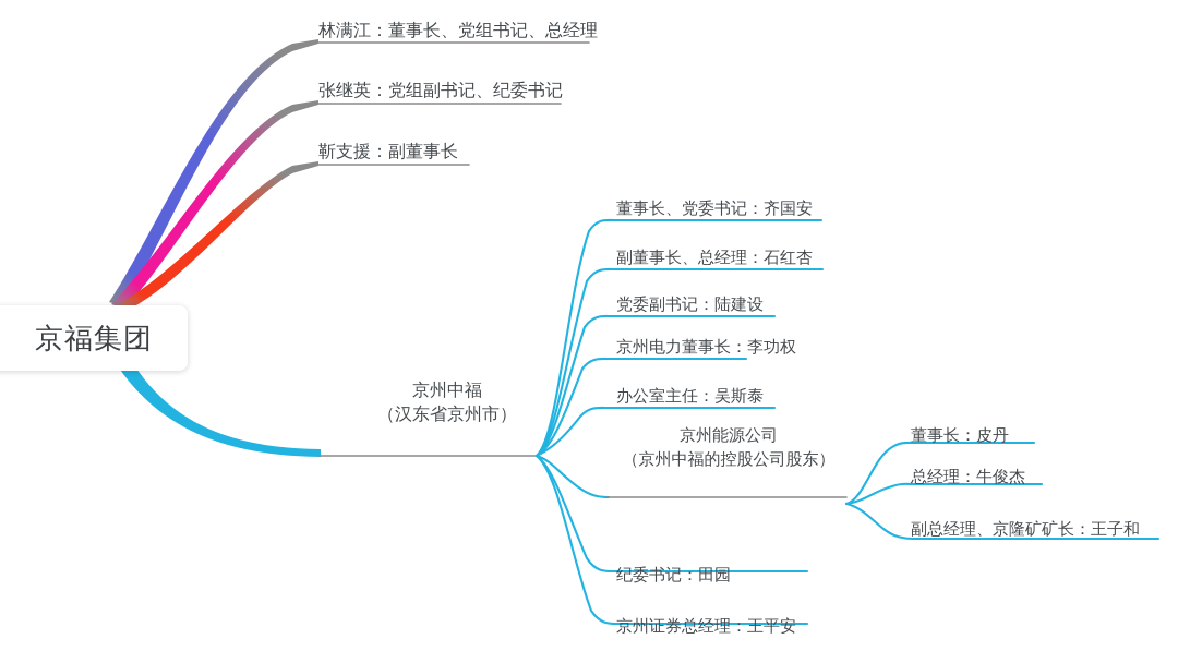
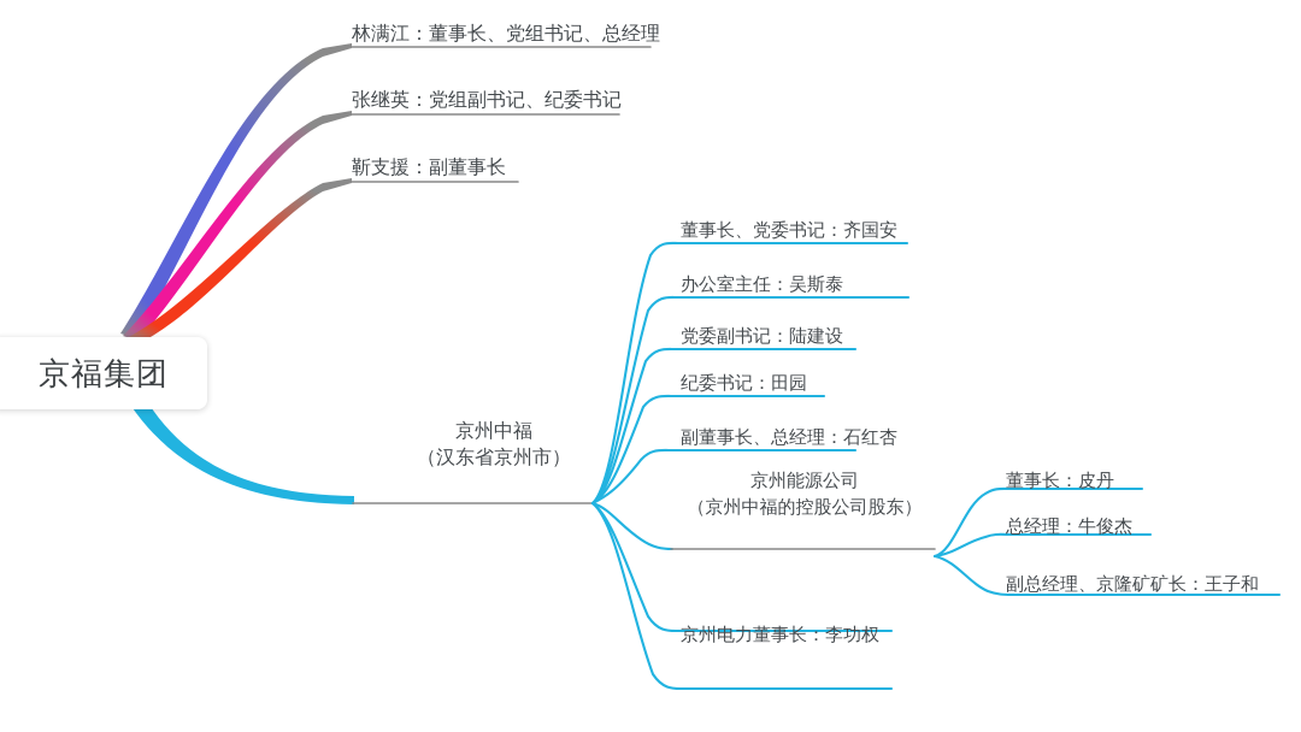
  京福集团
  林满江：董事长、党组书记、总经理
  张继英：党组副书记、纪委书记
  靳支援：副董事长
  京州中福
  （汉东省京州市）
  董事长、党委书记：齐国安
- 副董事长、总经理：石红杏
+ 办公室主任：吴斯泰
  党委副书记：陆建设
- 京州电力董事长：李功权
+ 纪委书记：田园
- 办公室主任：吴斯泰
+ 副董事长、总经理：石红杏
  京州能源公司
  （京州中福的控股公司股东）
- 纪委书记：田园
+ 京州电力董事长：李功权
- 京州证券总经理：王平安
  董事长：皮丹
  总经理：牛俊杰
  副总经理、京隆矿矿长：王子和
